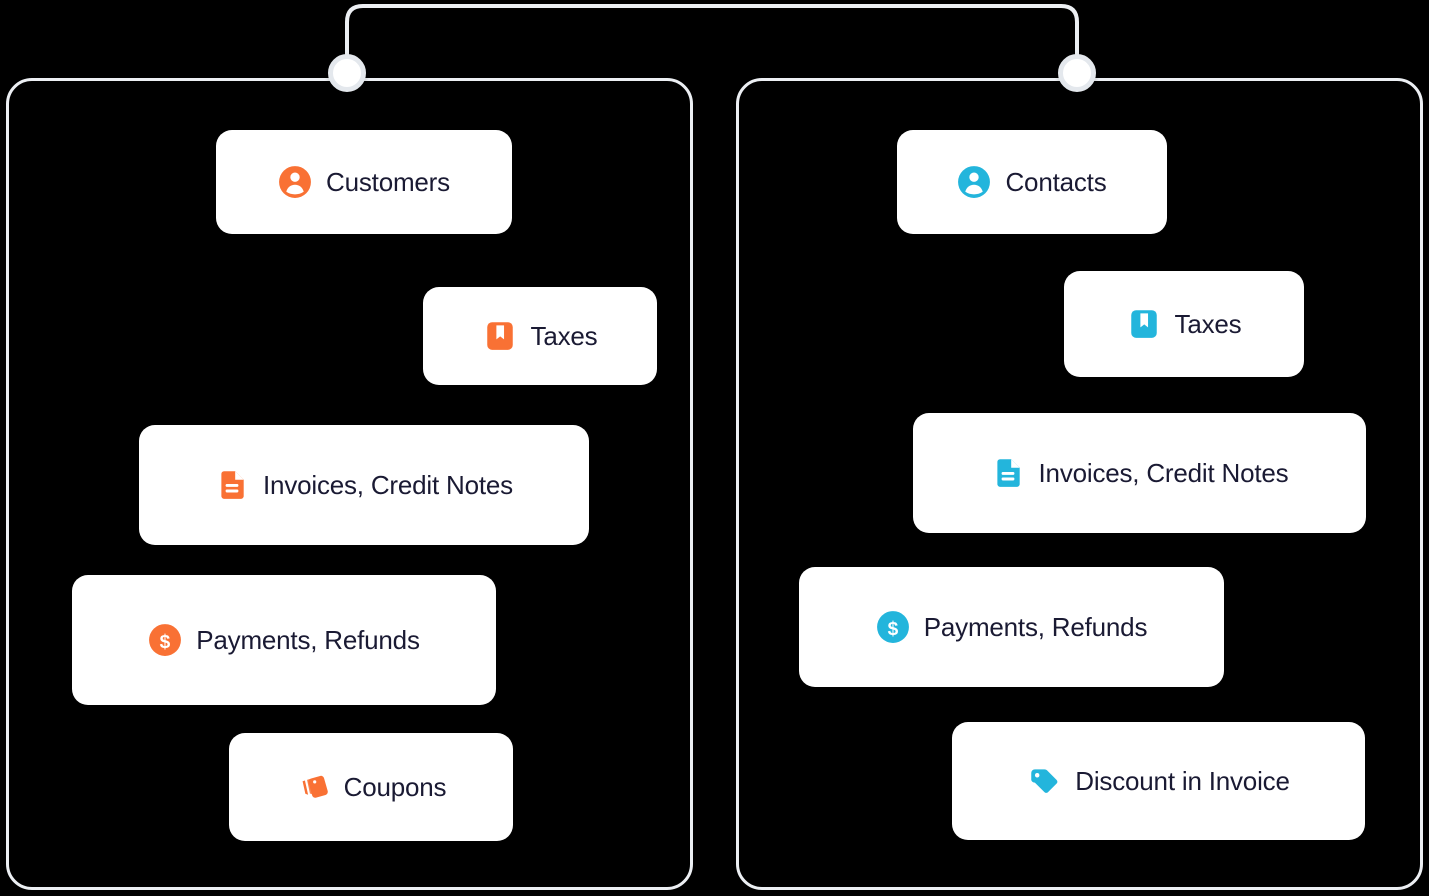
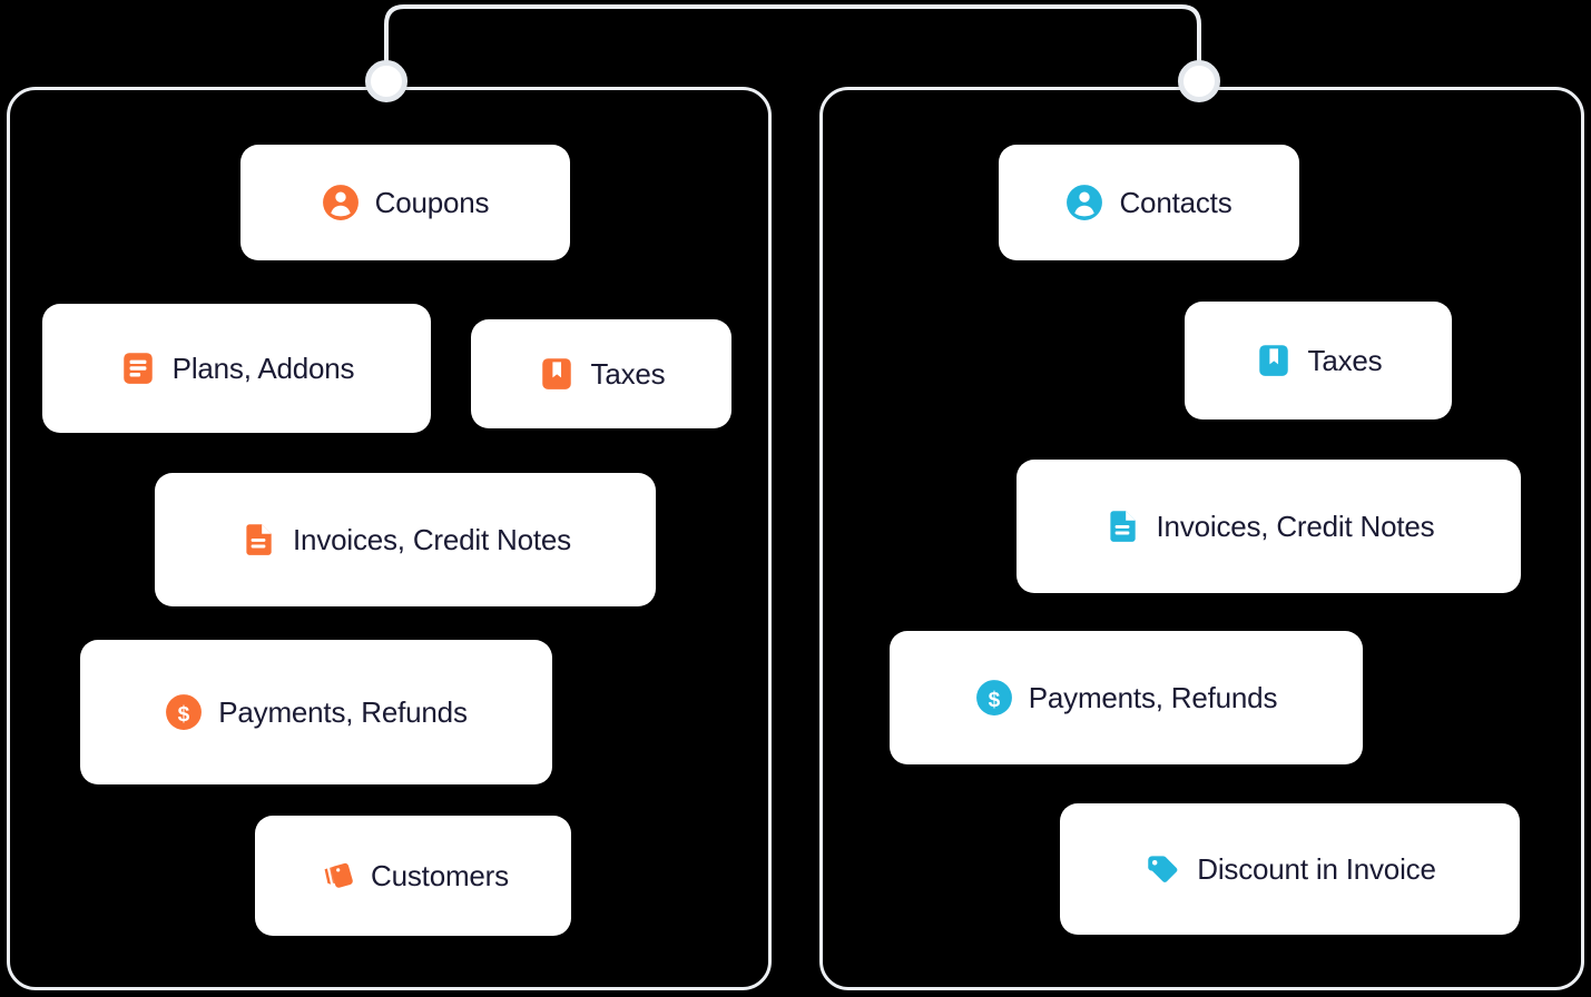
- Customers
+ Coupons
+ Plans, Addons
  Taxes
  Invoices, Credit Notes
  $
  Payments, Refunds
- Coupons
+ Customers
  Contacts
  Taxes
  Invoices, Credit Notes
  $
  Payments, Refunds
  Discount in Invoice
